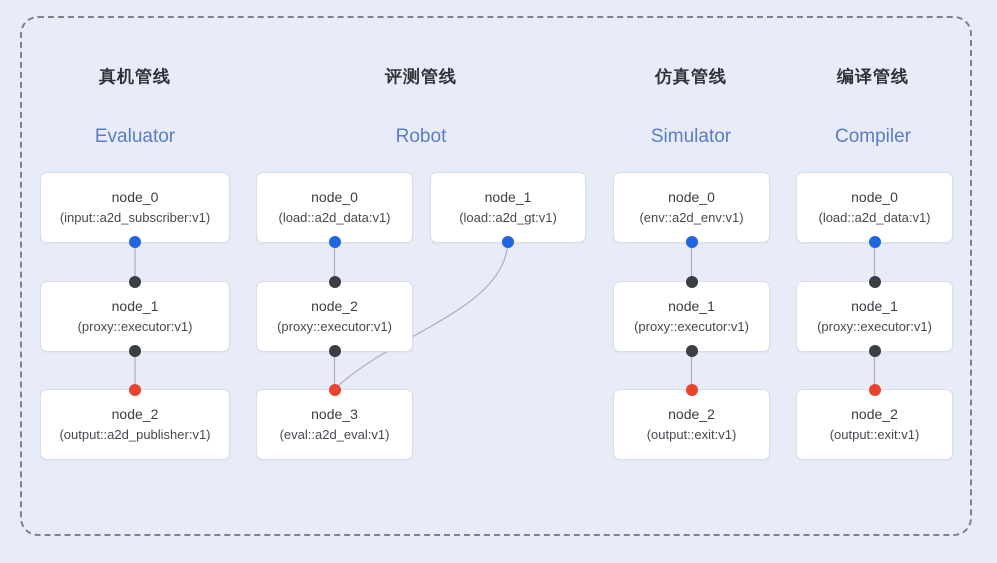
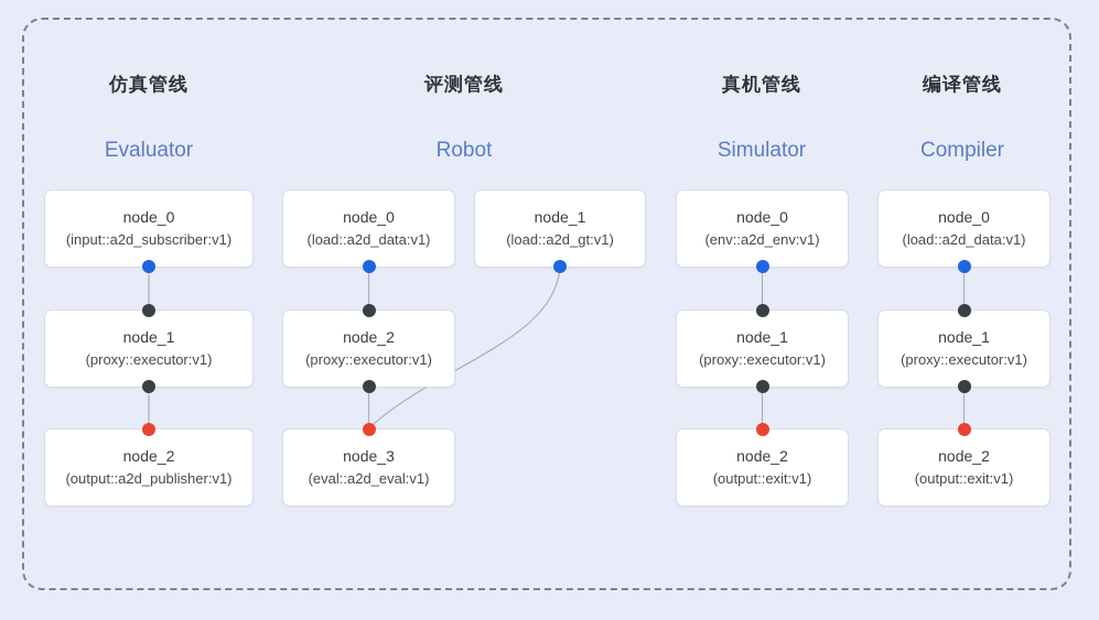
- 真机管线
+ 仿真管线
  Evaluator
  node_0
  (input::a2d_subscriber:v1)
  node_1
  (proxy::executor:v1)
  node_2
  (output::a2d_publisher:v1)
  评测管线
  Robot
  node_0
  (load::a2d_data:v1)
  node_1
  (load::a2d_gt:v1)
  node_2
  (proxy::executor:v1)
  node_3
  (eval::a2d_eval:v1)
- 仿真管线
+ 真机管线
  Simulator
  node_0
  (env::a2d_env:v1)
  node_1
  (proxy::executor:v1)
  node_2
  (output::exit:v1)
  编译管线
  Compiler
  node_0
  (load::a2d_data:v1)
  node_1
  (proxy::executor:v1)
  node_2
  (output::exit:v1)
